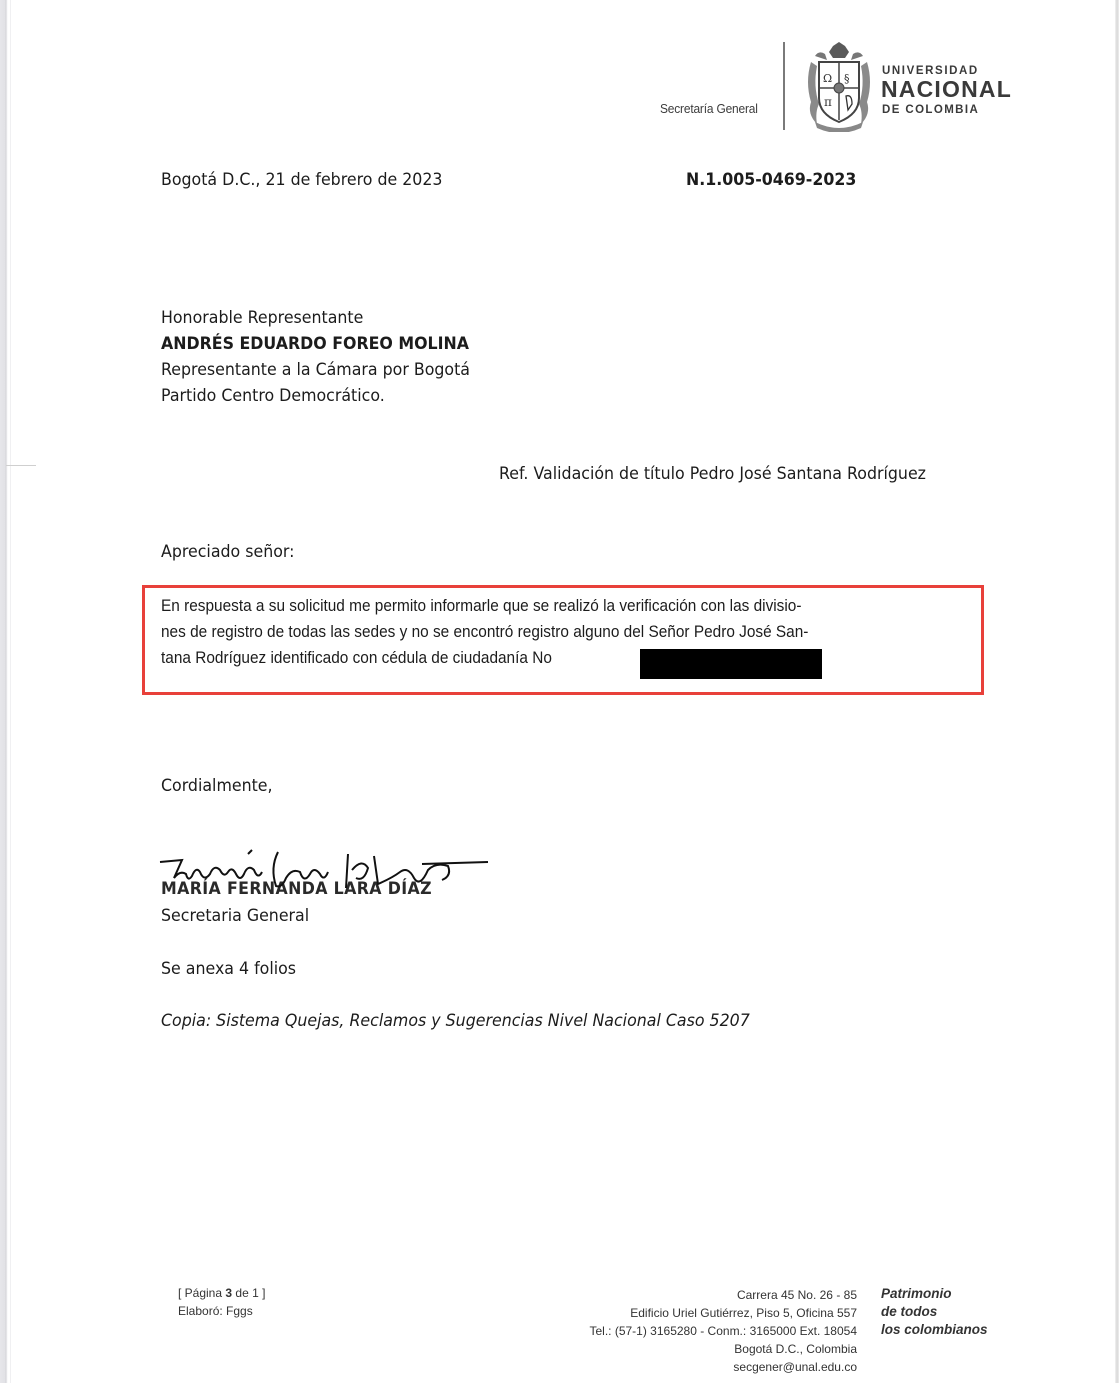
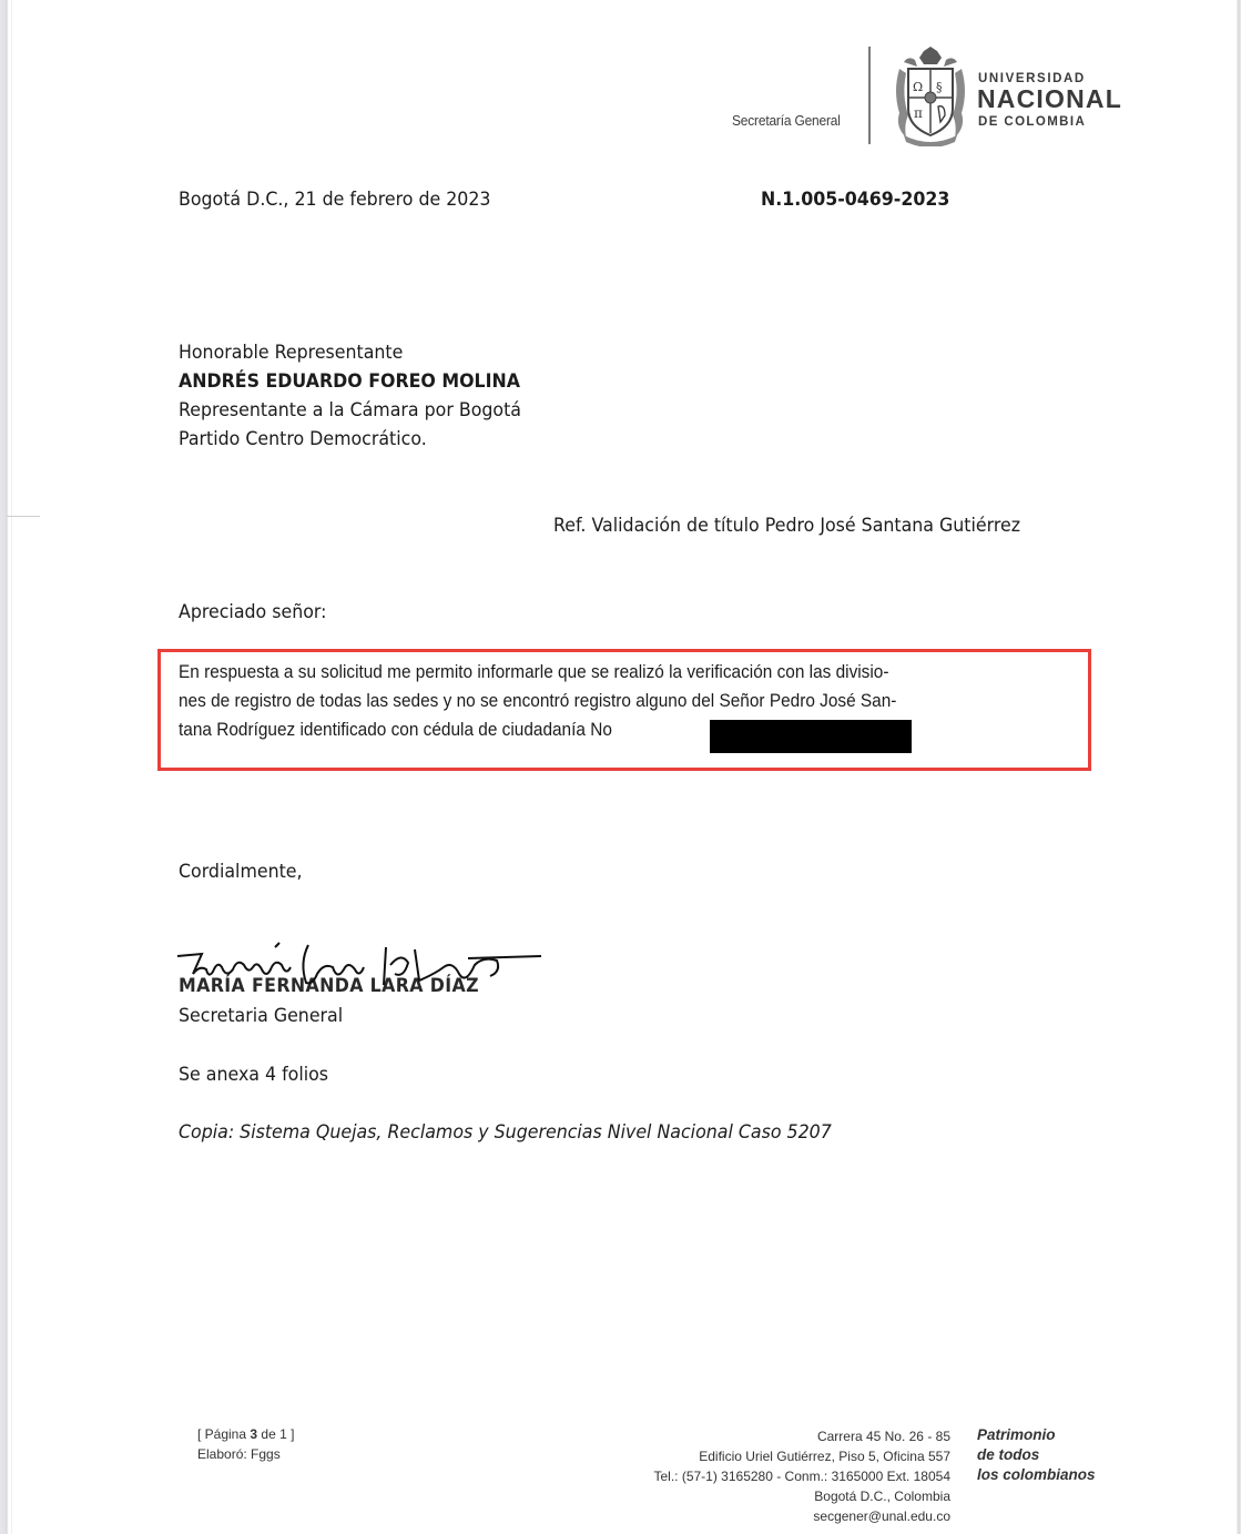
  Secretaría General
  Ω
  §
  π
  UNIVERSIDAD
  NACIONAL
  DE COLOMBIA
  Bogotá D.C., 21 de febrero de 2023
  N.1.005-0469-2023
  Honorable Representante
  ANDRÉS EDUARDO FOREO MOLINA
  Representante a la Cámara por Bogotá
  Partido Centro Democrático.
- Ref. Validación de título Pedro José Santana Rodríguez
+ Ref. Validación de título Pedro José Santana Gutiérrez
  Apreciado señor:
  En respuesta a su solicitud me permito informarle que se realizó la verificación con las divisio-
  nes de registro de todas las sedes y no se encontró registro alguno del Señor Pedro José San-
  tana Rodríguez identificado con cédula de ciudadanía No
  Cordialmente,
  MARÍA FERNANDA LARA DÍAZ
  Secretaria General
  Se anexa 4 folios
  Copia: Sistema Quejas, Reclamos y Sugerencias Nivel Nacional Caso 5207
  [ Página 3 de 1 ]
  Elaboró: Fggs
  Carrera 45 No. 26 - 85
  Edificio Uriel Gutiérrez, Piso 5, Oficina 557
  Tel.: (57-1) 3165280 - Conm.: 3165000 Ext. 18054
  Bogotá D.C., Colombia
  secgener@unal.edu.co
  Patrimonio
  de todos
  los colombianos
